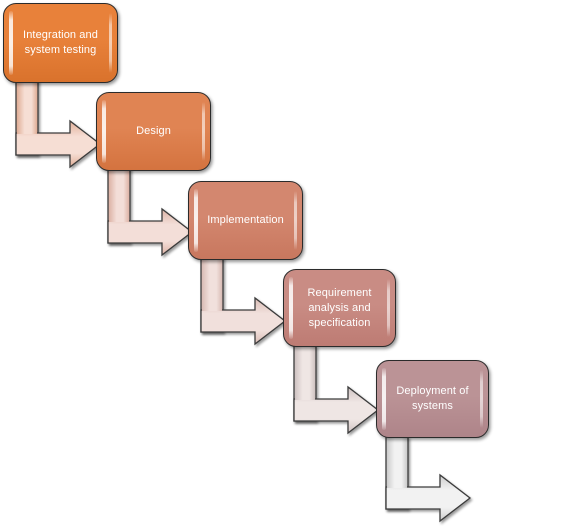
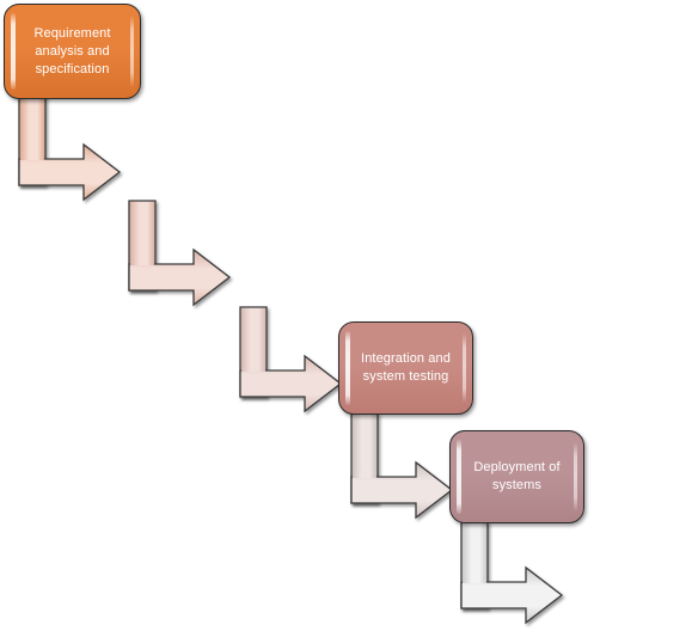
- Integration and system testing
+ Requirement analysis and specification
- Design
- Implementation
- Requirement analysis and specification
+ Integration and system testing
  Deployment of systems
